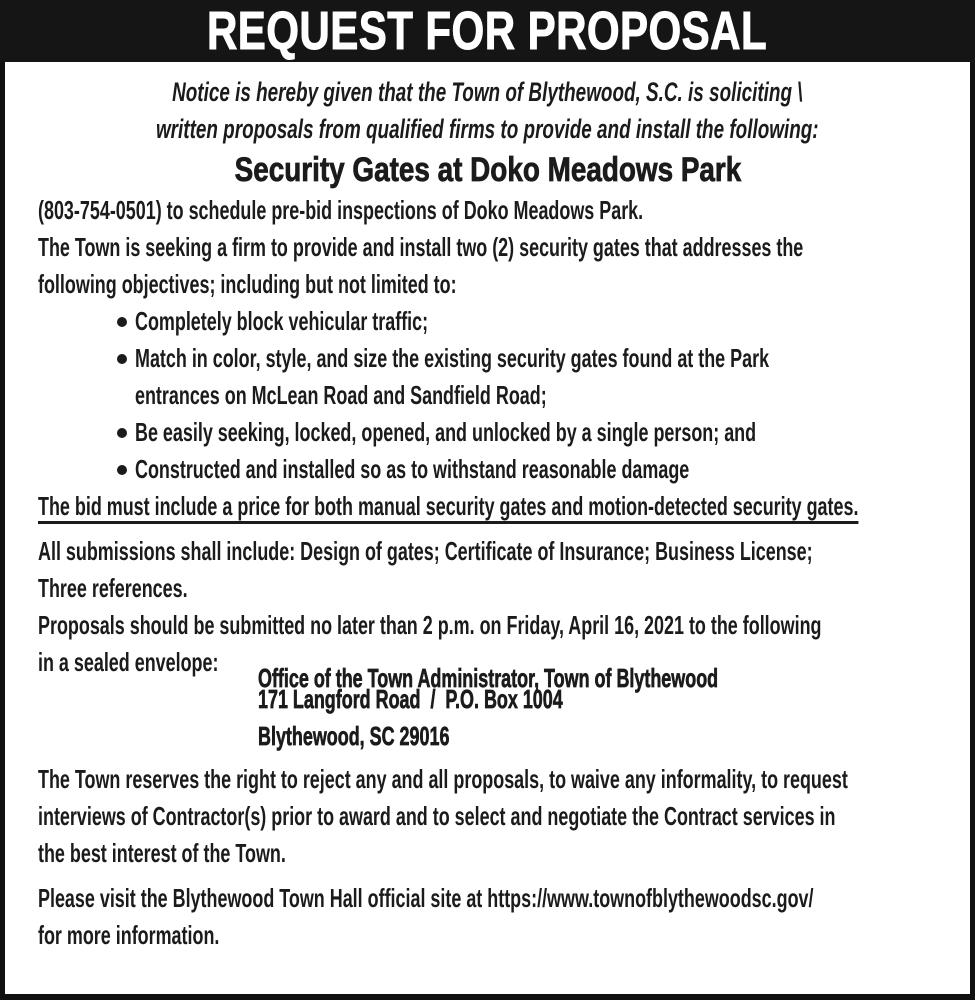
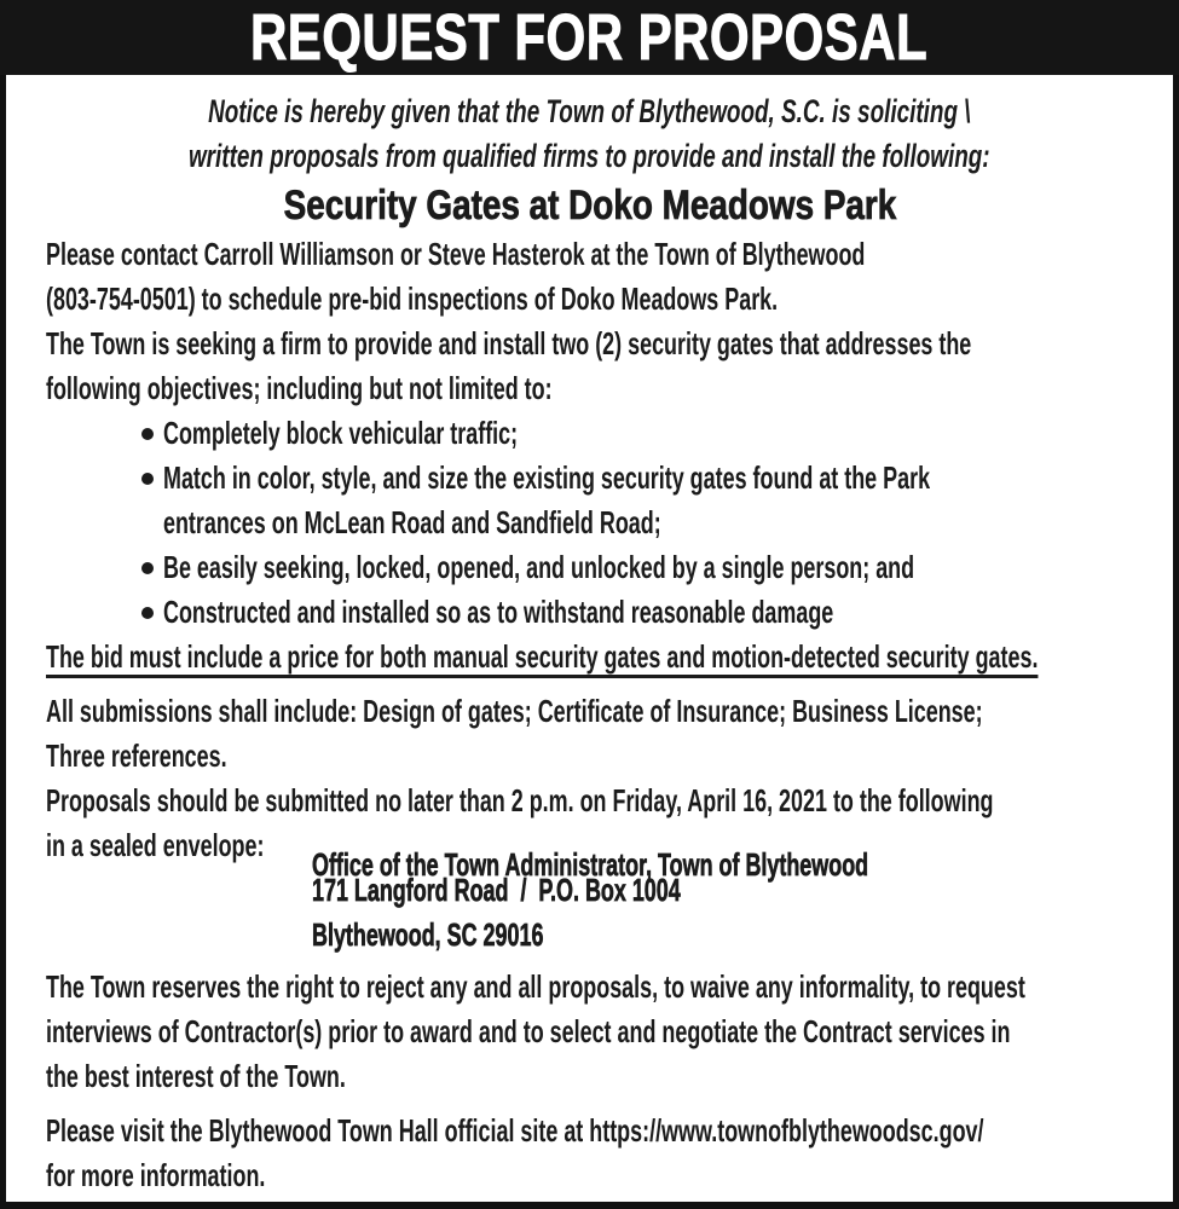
  REQUEST FOR PROPOSAL
  Notice is hereby given that the Town of Blythewood, S.C. is soliciting \
  written proposals from qualified firms to provide and install the following:
  Security Gates at Doko Meadows Park
+ Please contact Carroll Williamson or Steve Hasterok at the Town of Blythewood
  (803-754-0501) to schedule pre-bid inspections of Doko Meadows Park.
  The Town is seeking a firm to provide and install two (2) security gates that addresses the
  following objectives; including but not limited to:
  Completely block vehicular traffic;
  Match in color, style, and size the existing security gates found at the Park
  entrances on McLean Road and Sandfield Road;
  Be easily seeking, locked, opened, and unlocked by a single person; and
  Constructed and installed so as to withstand reasonable damage
  The bid must include a price for both manual security gates and motion-detected security gates.
  All submissions shall include: Design of gates; Certificate of Insurance; Business License;
  Three references.
  Proposals should be submitted no later than 2 p.m. on Friday, April 16, 2021 to the following
  in a sealed envelope:
  Office of the Town Administrator, Town of Blythewood
  171 Langford Road / P.O. Box 1004
  Blythewood, SC 29016
  The Town reserves the right to reject any and all proposals, to waive any informality, to request
  interviews of Contractor(s) prior to award and to select and negotiate the Contract services in
  the best interest of the Town.
  Please visit the Blythewood Town Hall official site at https://www.townofblythewoodsc.gov/
  for more information.
